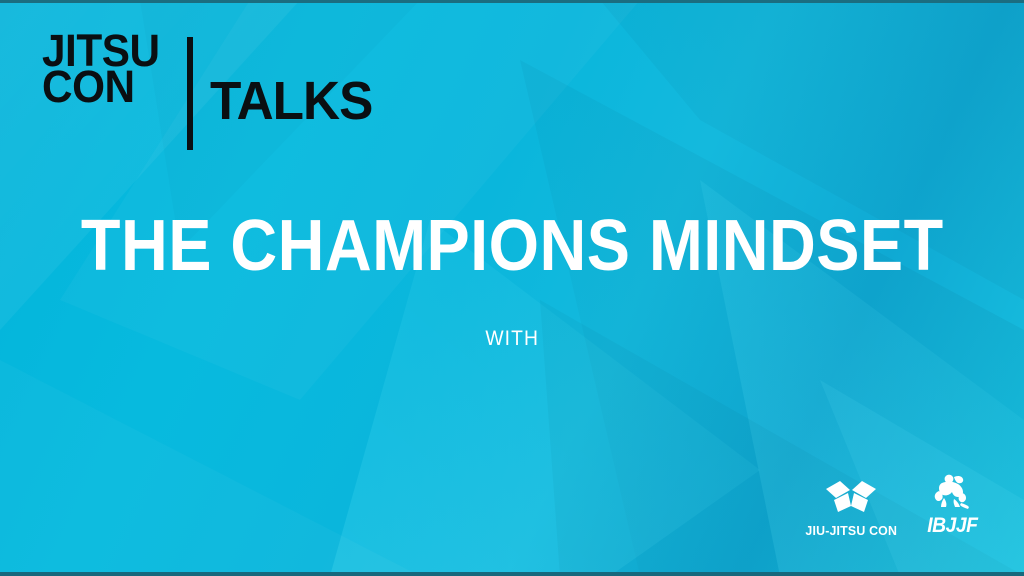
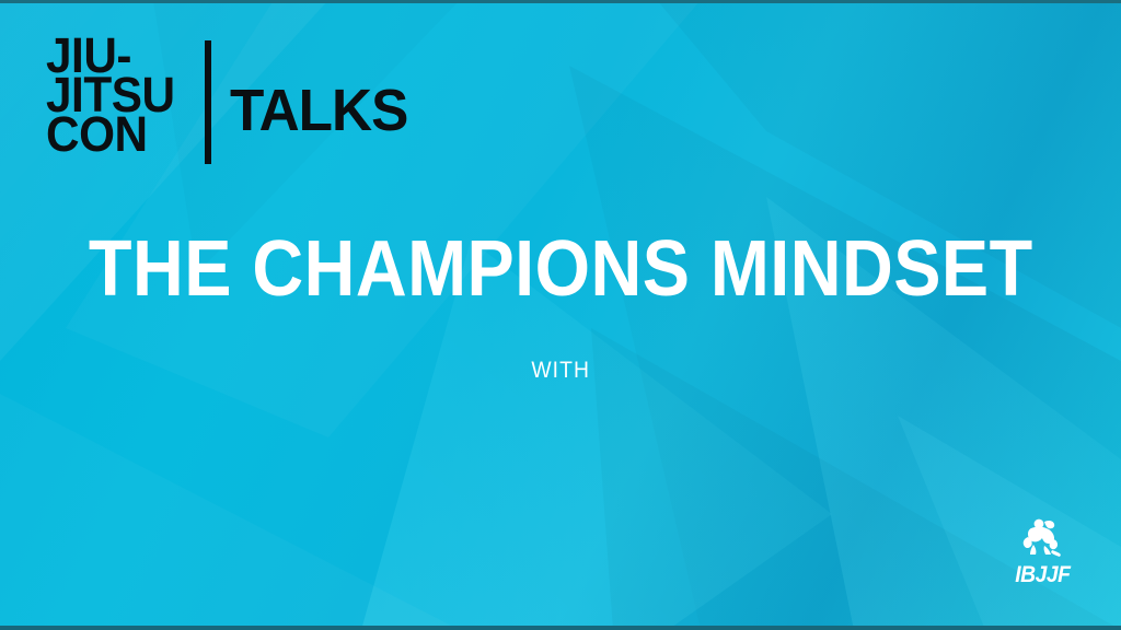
+ JIU-
  JITSU
  CON
  TALKS
  THE CHAMPIONS MINDSET
  WITH
- JIU-JITSU CON
  IBJJF
